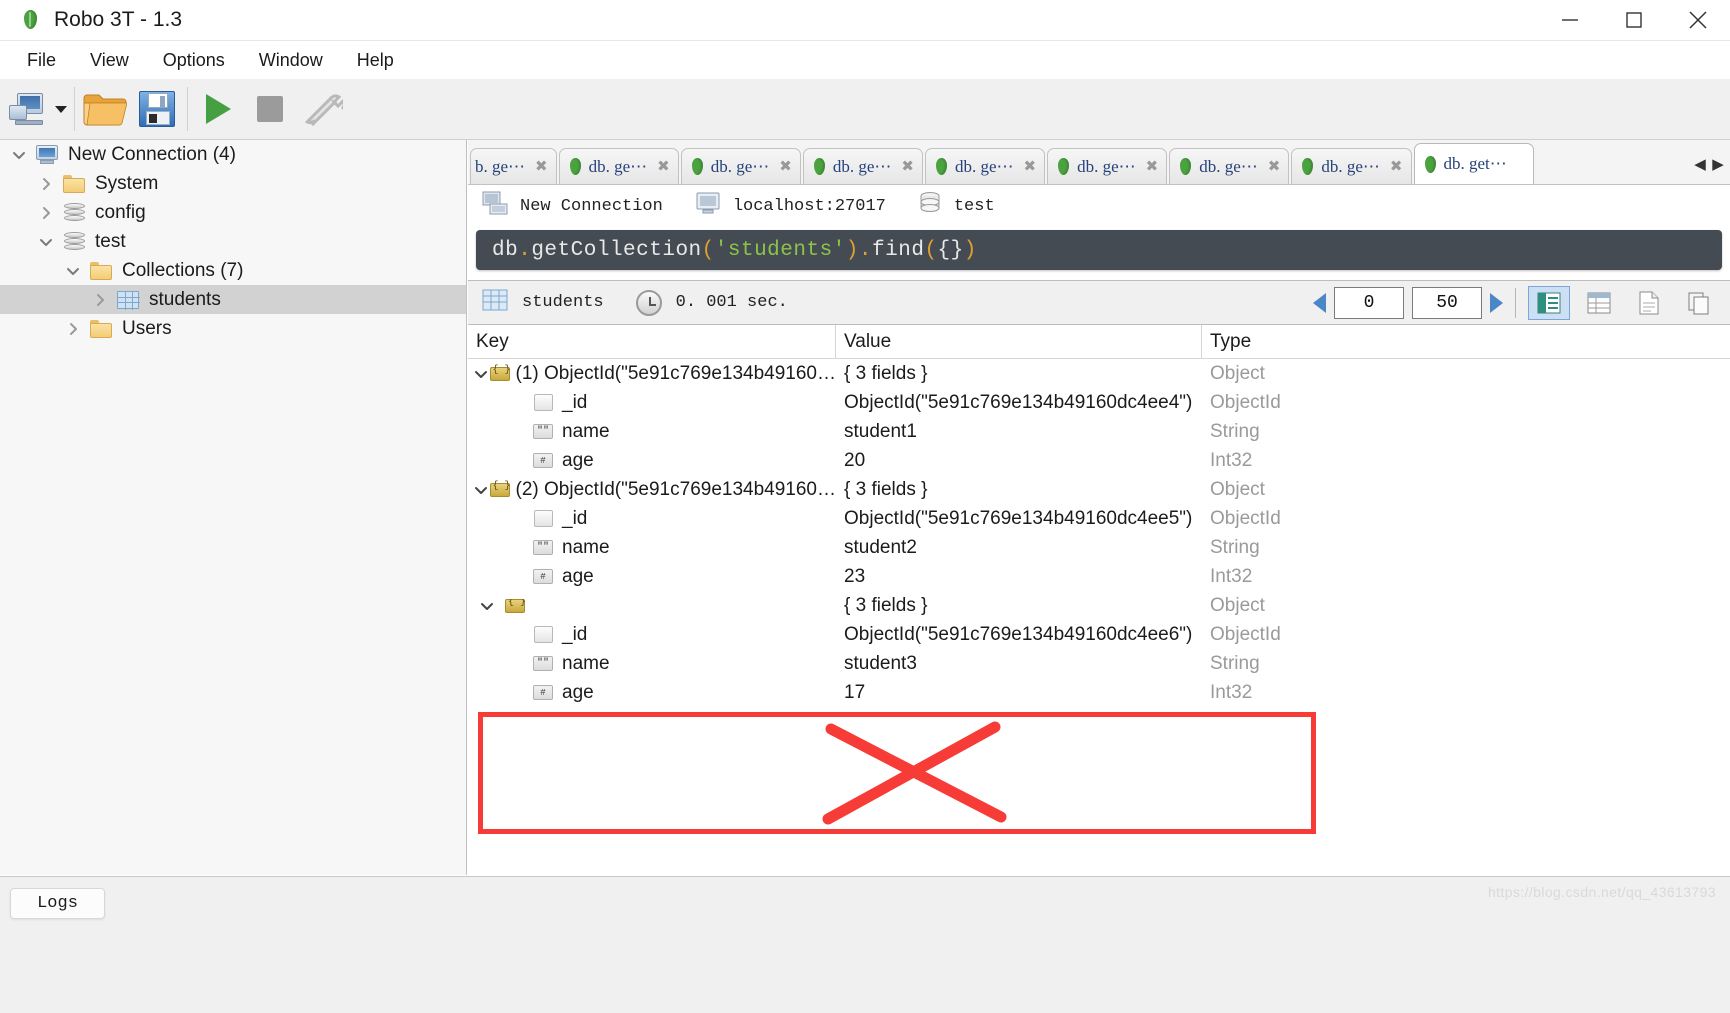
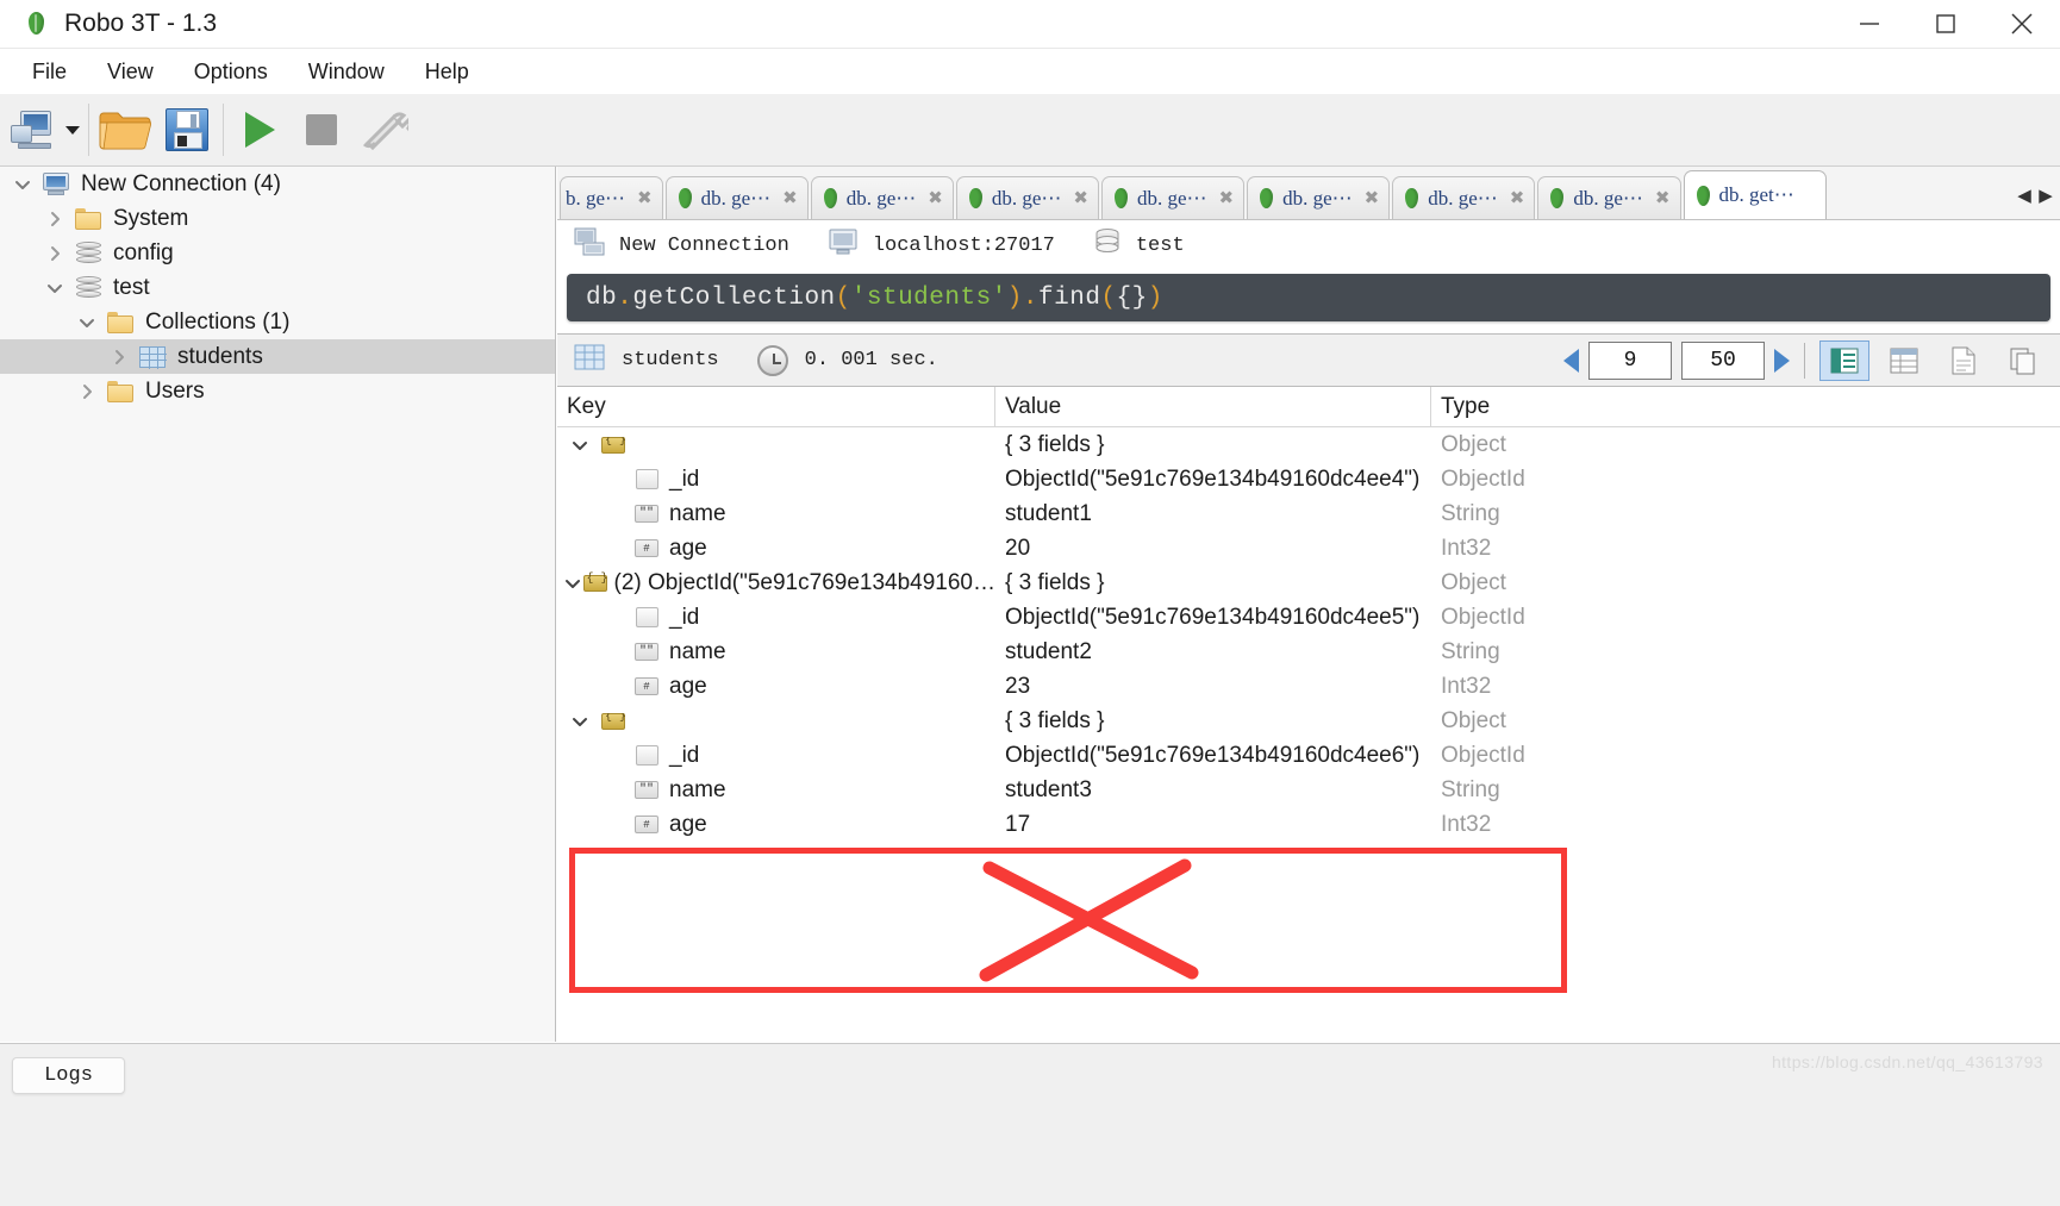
  Robo 3T - 1.3
  File
  View
  Options
  Window
  Help
  New Connection (4)
  System
  config
  test
- Collections (7)
+ Collections (1)
  students
  Users
  b. ge⋯
  ✖
  db. ge⋯
  ✖
  db. ge⋯
  ✖
  db. ge⋯
  ✖
  db. ge⋯
  ✖
  db. ge⋯
  ✖
  db. ge⋯
  ✖
  db. ge⋯
  ✖
  db. get⋯
  ◀
  ▶
  New Connection
  localhost:27017
  test
  db.getCollection('students').find({})
  students
  0. 001 sec.
- 0
+ 9
  50
  Key
  Value
  Type
- (1) ObjectId("5e91c769e134b49160…
  { 3 fields }
  Object
  _id
  ObjectId("5e91c769e134b49160dc4ee4")
  ObjectId
  ""
  name
  student1
  String
  #
  age
  20
  Int32
  (2) ObjectId("5e91c769e134b49160…
  { 3 fields }
  Object
  _id
  ObjectId("5e91c769e134b49160dc4ee5")
  ObjectId
  ""
  name
  student2
  String
  #
  age
  23
  Int32
  { 3 fields }
  Object
  _id
  ObjectId("5e91c769e134b49160dc4ee6")
  ObjectId
  ""
  name
  student3
  String
  #
  age
  17
  Int32
  Logs
